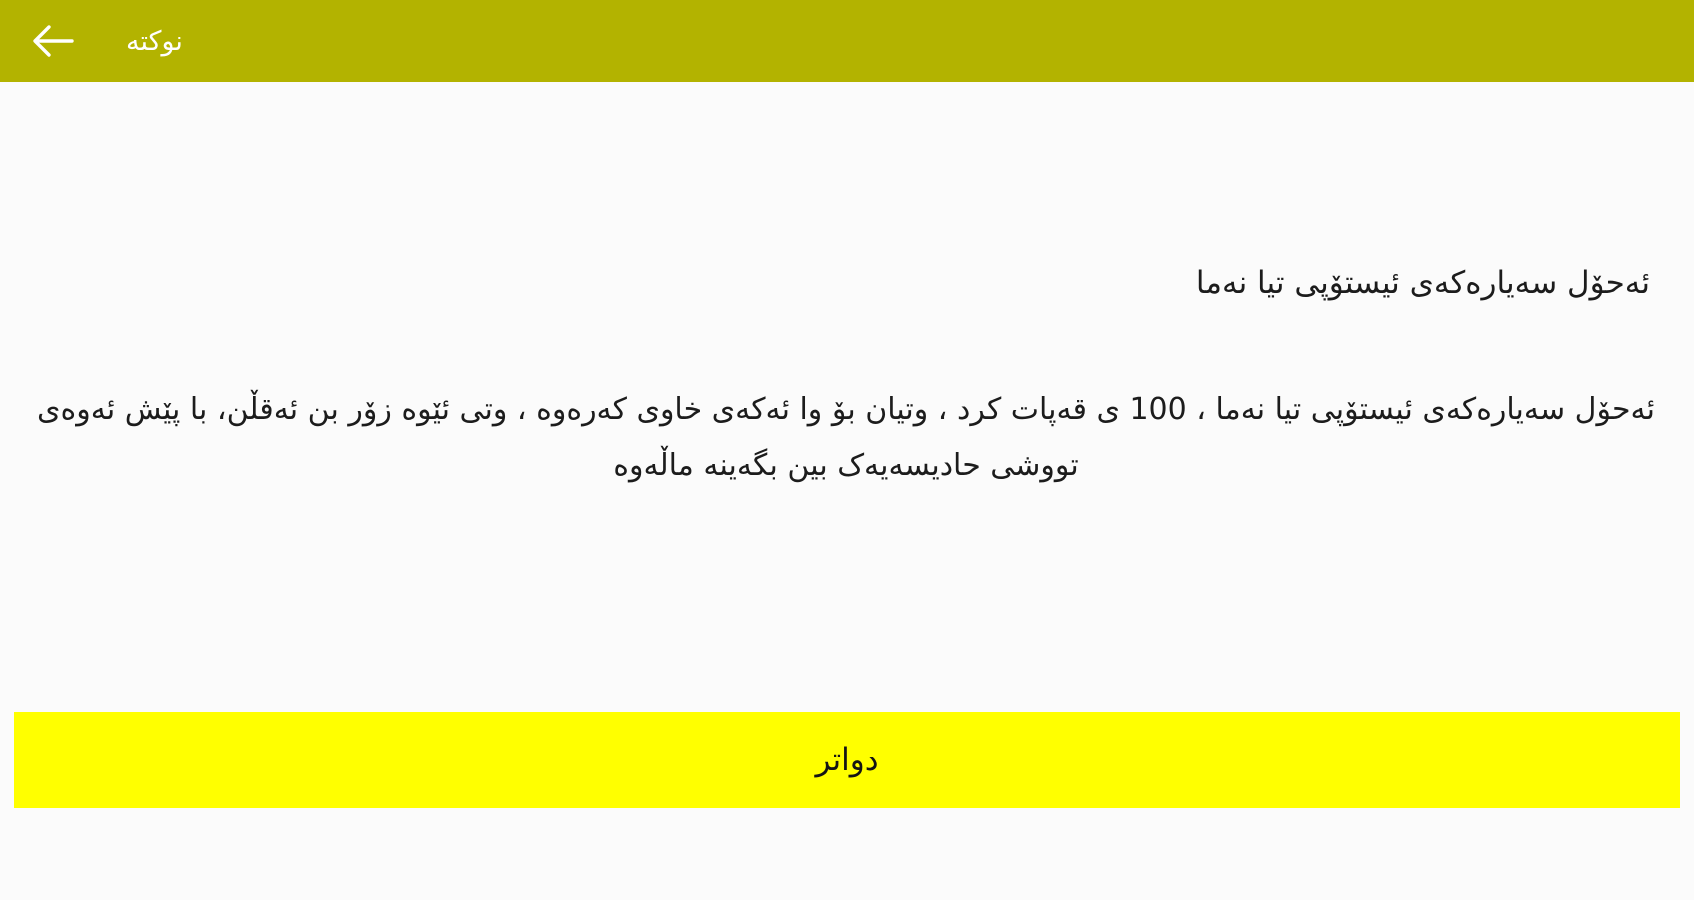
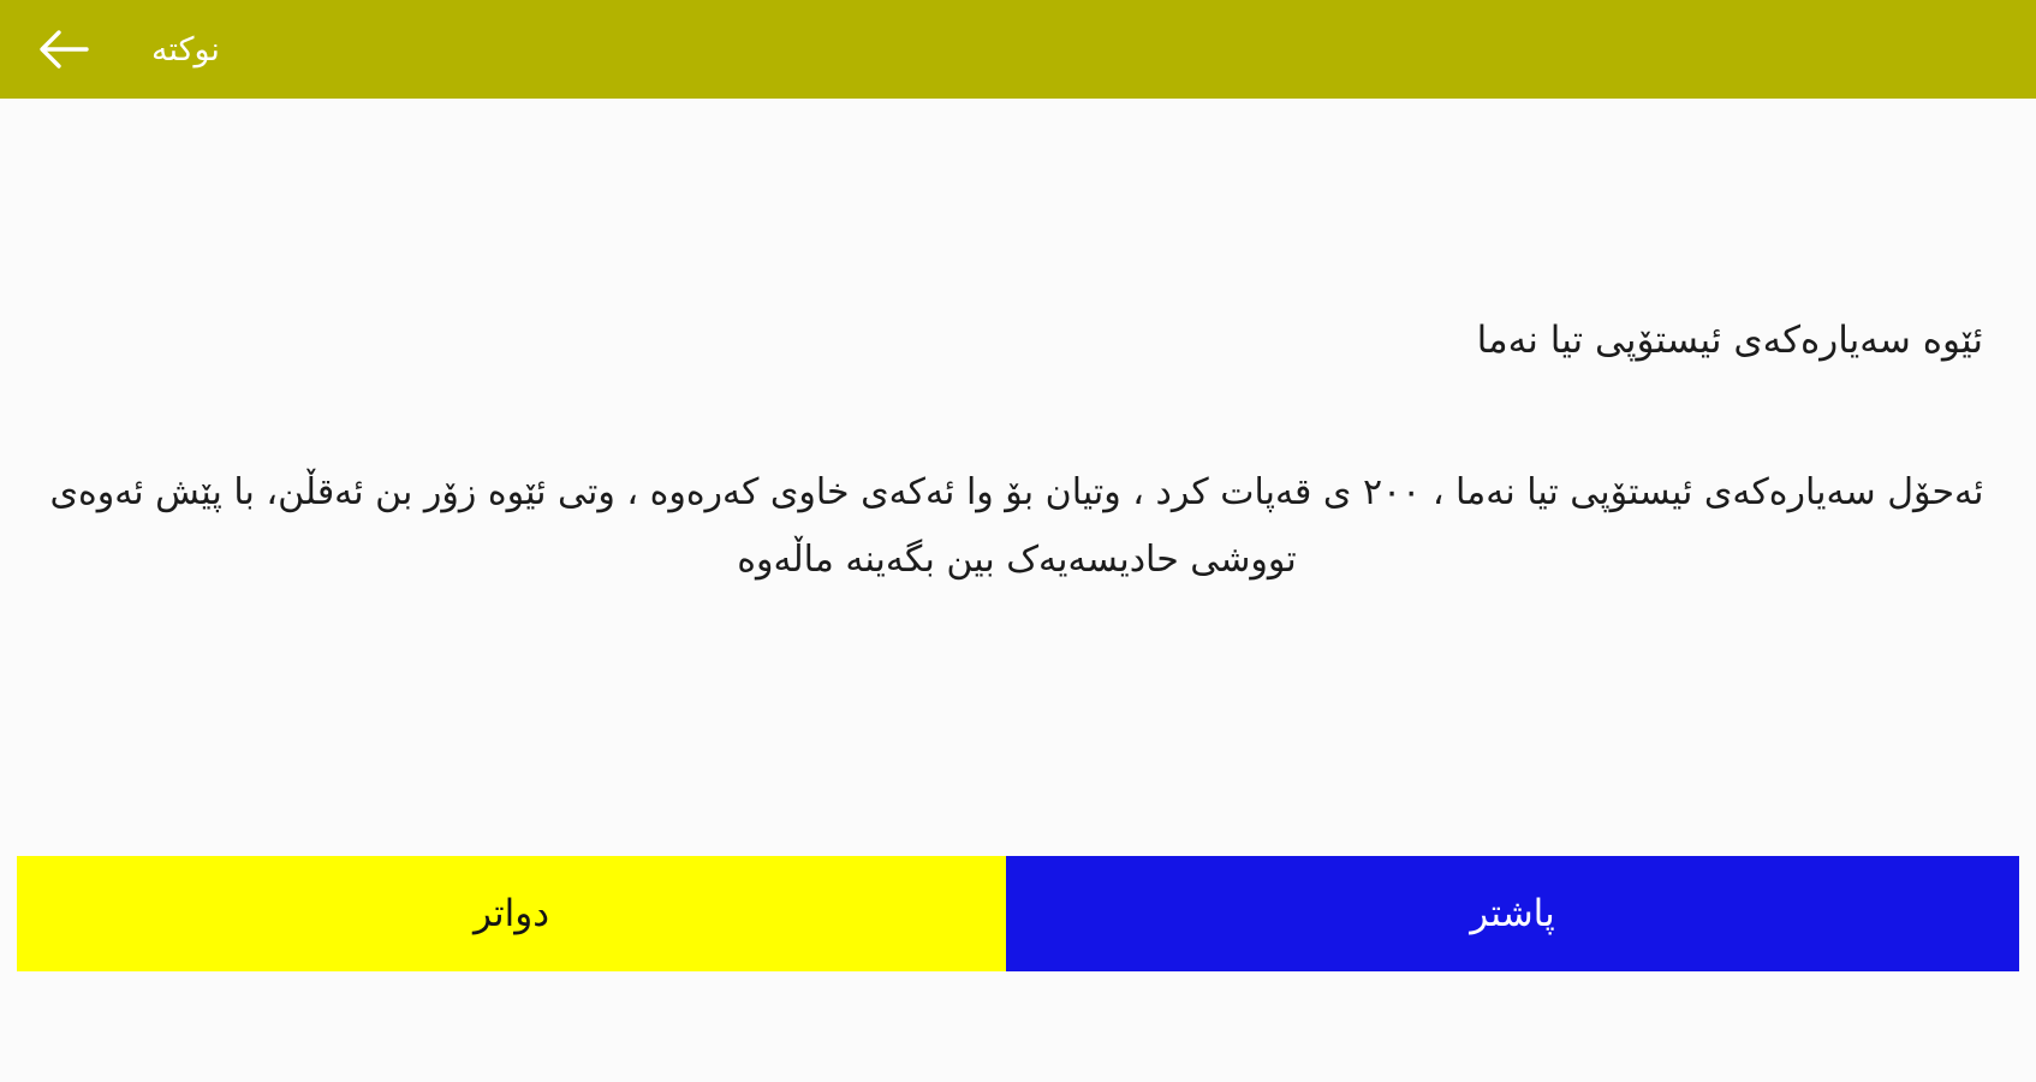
  نوکته
- ئەحۆل سەیارەکەی ئیستۆپی تیا نەما
+ ئێوە سەیارەکەی ئیستۆپی تیا نەما
- ئەحۆل سەیارەکەی ئیستۆپی تیا نەما ، 100 ی قەپات کرد ، وتیان بۆ وا ئەکەی خاوی کەرەوە ، وتی ئێوە زۆر بن ئەقڵن، با پێش ئەوەی تووشی حادیسەیەک بین بگەینە ماڵەوە
+ ئەحۆل سەیارەکەی ئیستۆپی تیا نەما ، ٢٠٠ ی قەپات کرد ، وتیان بۆ وا ئەکەی خاوی کەرەوە ، وتی ئێوە زۆر بن ئەقڵن، با پێش ئەوەی تووشی حادیسەیەک بین بگەینە ماڵەوە
+ پاشتر
  دواتر
